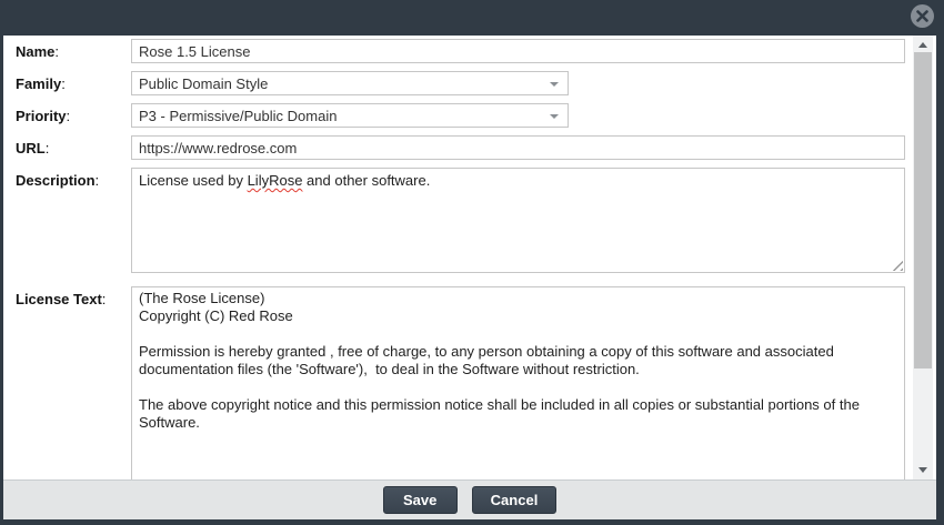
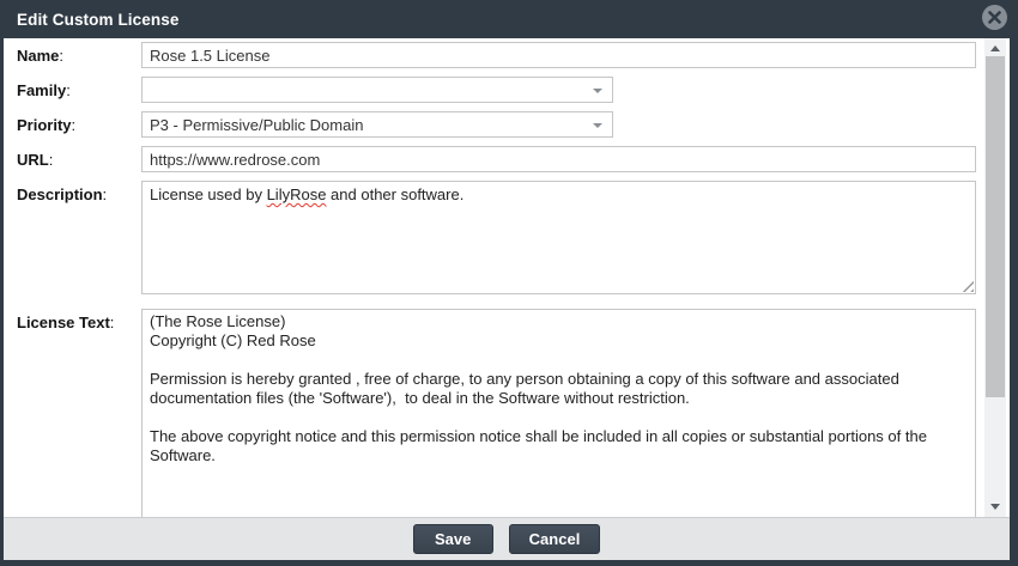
+ Edit Custom License
  Name:
  Rose 1.5 License
  Family:
- Public Domain Style
  Priority:
  P3 - Permissive/Public Domain
  URL:
  https://www.redrose.com
  Description:
  License used by LilyRose and other software.
  License Text:
  (The Rose License)
  Copyright (C) Red Rose
  Save
  Cancel
